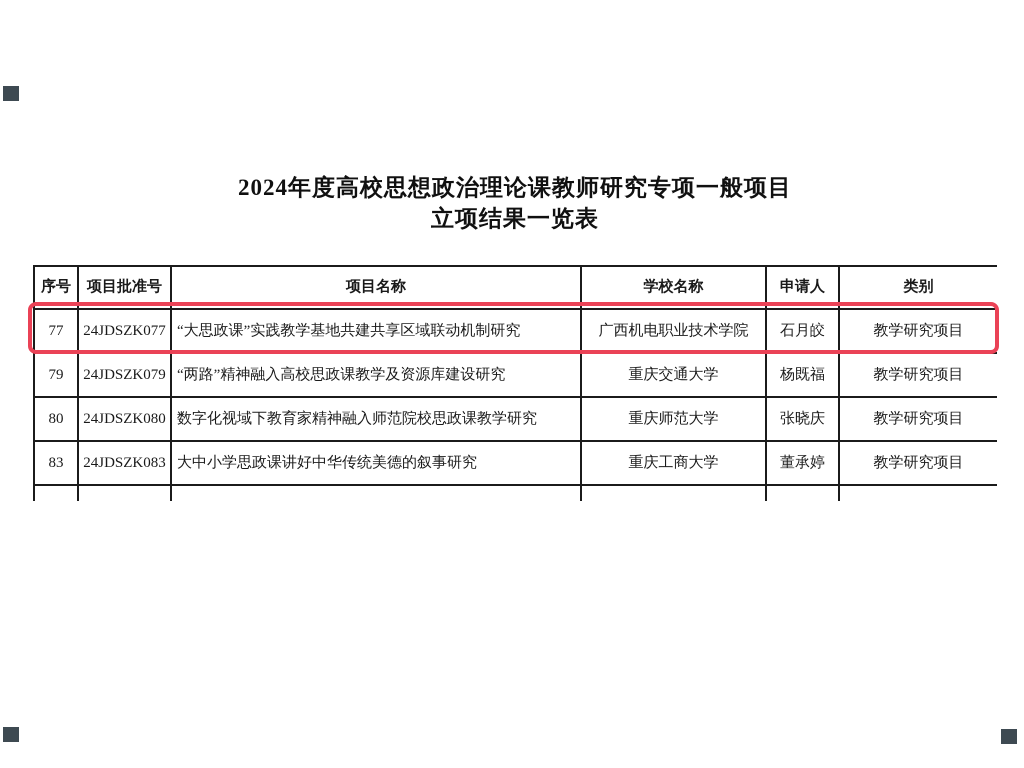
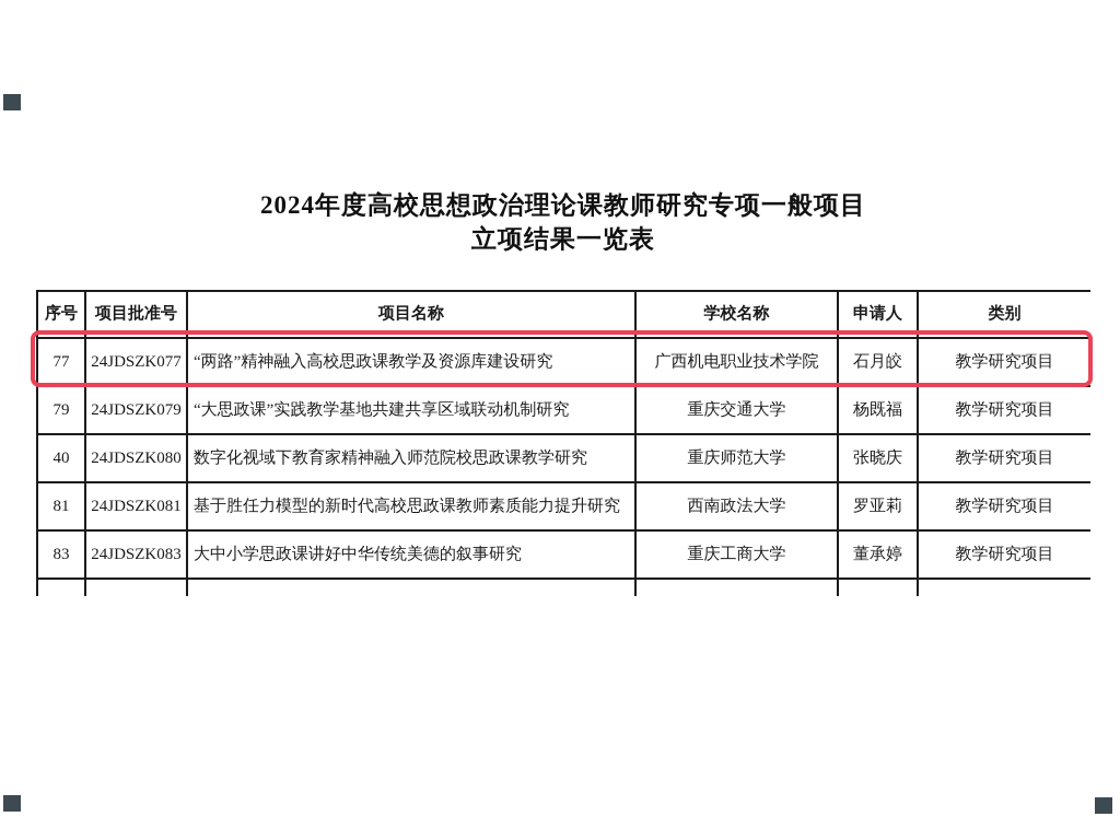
  2024年度高校思想政治理论课教师研究专项一般项目
  立项结果一览表
  序号	项目批准号	项目名称	学校名称	申请人	类别
- 77	24JDSZK077	“大思政课”实践教学基地共建共享区域联动机制研究	广西机电职业技术学院	石月皎	教学研究项目
+ 77	24JDSZK077	“两路”精神融入高校思政课教学及资源库建设研究	广西机电职业技术学院	石月皎	教学研究项目
- 79	24JDSZK079	“两路”精神融入高校思政课教学及资源库建设研究	重庆交通大学	杨既福	教学研究项目
+ 79	24JDSZK079	“大思政课”实践教学基地共建共享区域联动机制研究	重庆交通大学	杨既福	教学研究项目
- 80	24JDSZK080	数字化视域下教育家精神融入师范院校思政课教学研究	重庆师范大学	张晓庆	教学研究项目
+ 40	24JDSZK080	数字化视域下教育家精神融入师范院校思政课教学研究	重庆师范大学	张晓庆	教学研究项目
+ 81	24JDSZK081	基于胜任力模型的新时代高校思政课教师素质能力提升研究	西南政法大学	罗亚莉	教学研究项目
  83	24JDSZK083	大中小学思政课讲好中华传统美德的叙事研究	重庆工商大学	董承婷	教学研究项目
